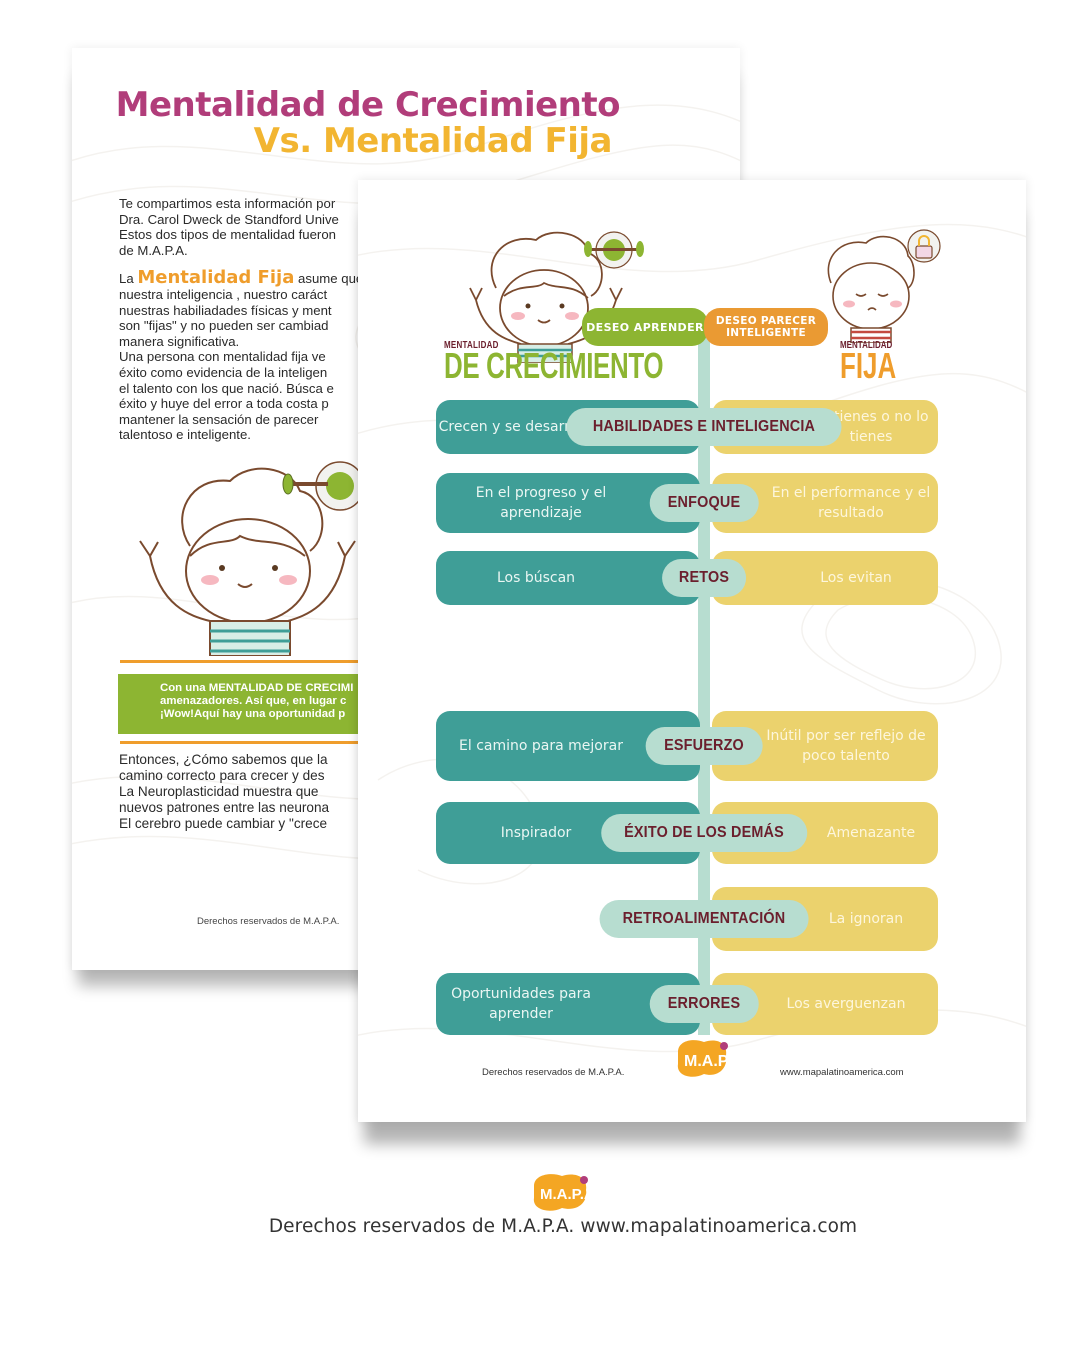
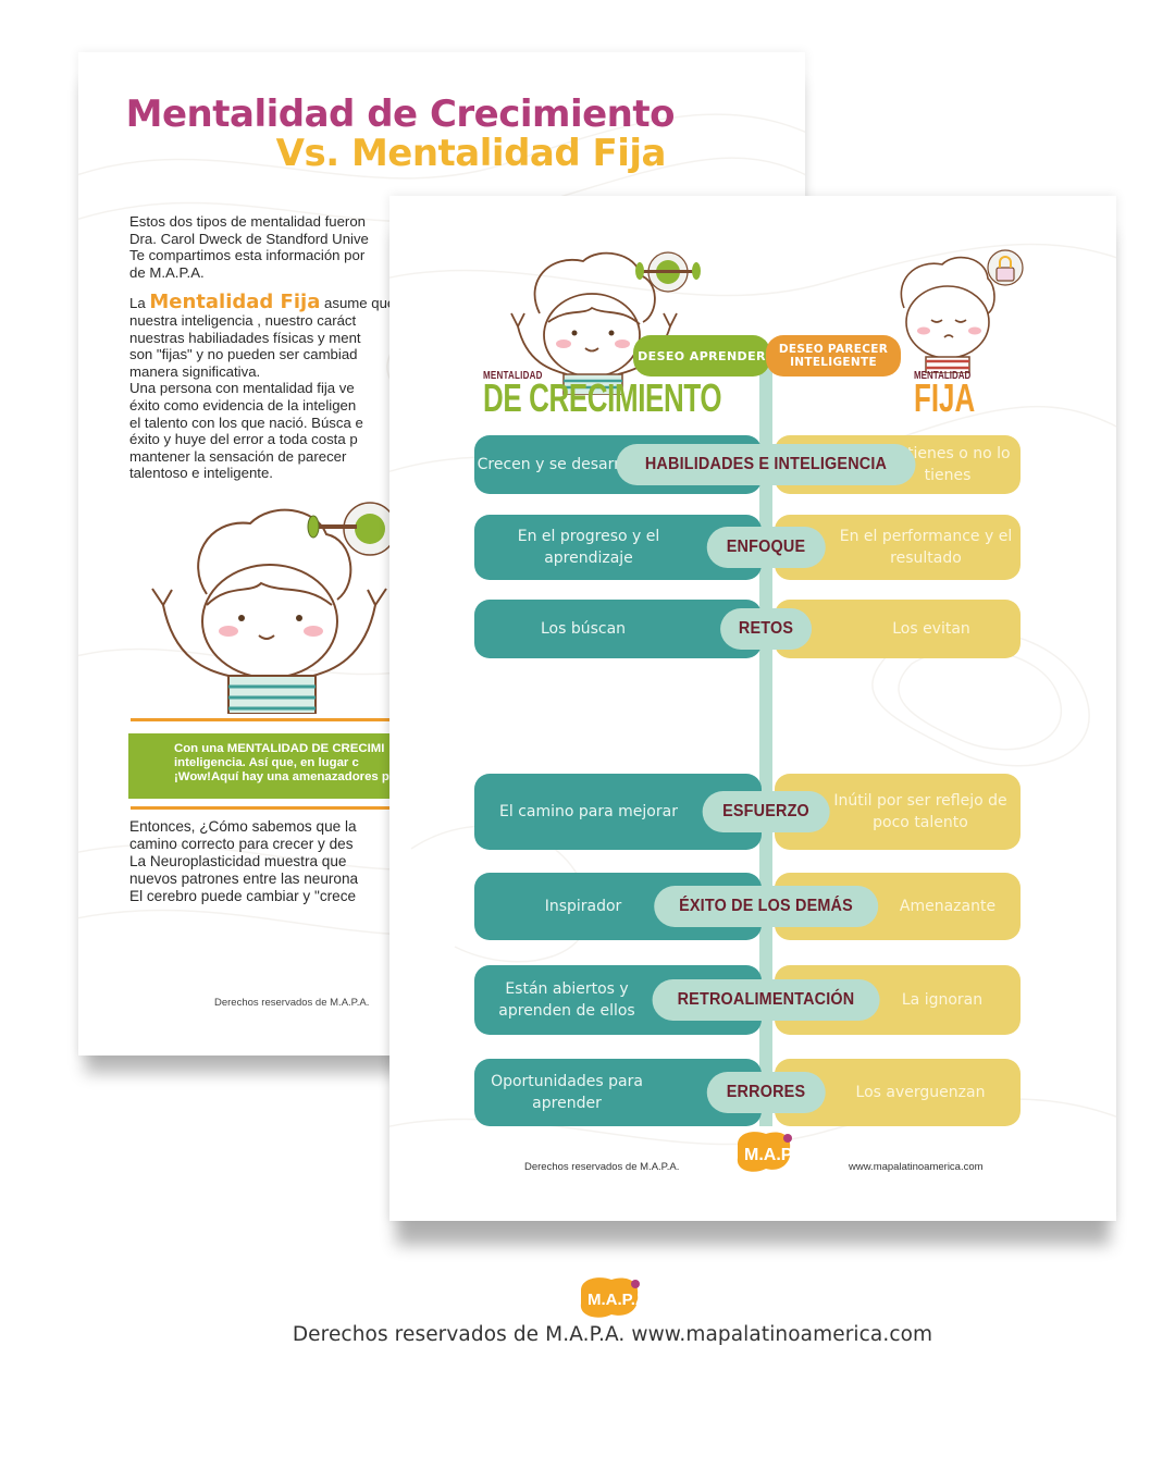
  Mentalidad de Crecimiento
  Vs. Mentalidad Fija
- Te compartimos esta información por
+ Estos dos tipos de mentalidad fueron
  Dra. Carol Dweck de Standford Unive
- Estos dos tipos de mentalidad fueron
+ Te compartimos esta información por
  de M.A.P.A.
  La Mentalidad Fija asume qu
  nuestra inteligencia , nuestro caráct
  nuestras habiliadades físicas y ment
  son "fijas" y no pueden ser cambiad
  manera significativa.
  Una persona con mentalidad fija ve
  éxito como evidencia de la inteligen
  el talento con los que nació. Búsca e
  éxito y huye del error a toda costa p
  mantener la sensación de parecer
  talentoso e inteligente.
  Con una MENTALIDAD DE CRECIMI
- amenazadores. Así que, en lugar c
+ inteligencia. Así que, en lugar c
- ¡Wow!Aquí hay una oportunidad p
+ ¡Wow!Aquí hay una amenazadores p
  Entonces, ¿Cómo sabemos que la
  camino correcto para crecer y des
  La Neuroplasticidad muestra que
  nuevos patrones entre las neurona
  El cerebro puede cambiar y "crece
  Derechos reservados de M.A.P.A.
  MENTALIDAD
  DE CRECIMIENTO
  MENTALIDAD
  FIJA
  DESEO APRENDER
  DESEO PARECER
  INTELIGENTE
  Crecen y se desar
  ienes o no lo tienes
  HABILIDADES E INTELIGENCIA
  En el progreso y el aprendizaje
  En el performance y el resultado
  ENFOQUE
  Los búscan
  Los evitan
  RETOS
  El camino para mejorar
  Inútil por ser reflejo de poco talento
  ESFUERZO
  Inspirador
  Amenazante
  ÉXITO DE LOS DEMÁS
+ Están abiertos y aprenden de ellos
  La ignoran
  RETROALIMENTACIÓN
  Oportunidades para aprender
  Los averguenzan
  ERRORES
  M.A.P.
  Derechos reservados de M.A.P.A.
  www.mapalatinoamerica.com
  M.A.P.A
  Derechos reservados de M.A.P.A. www.mapalatinoamerica.com
